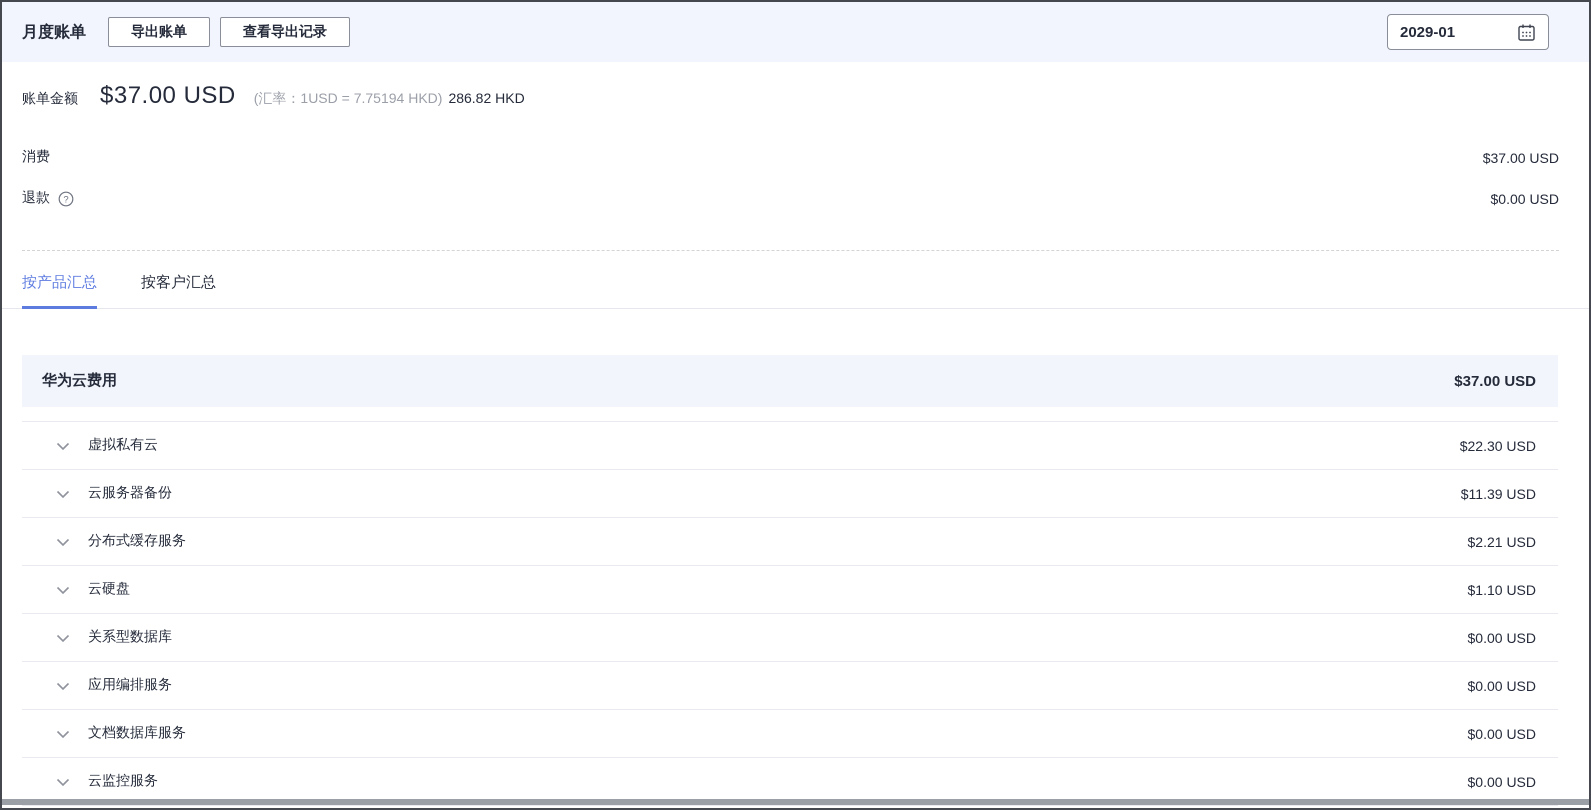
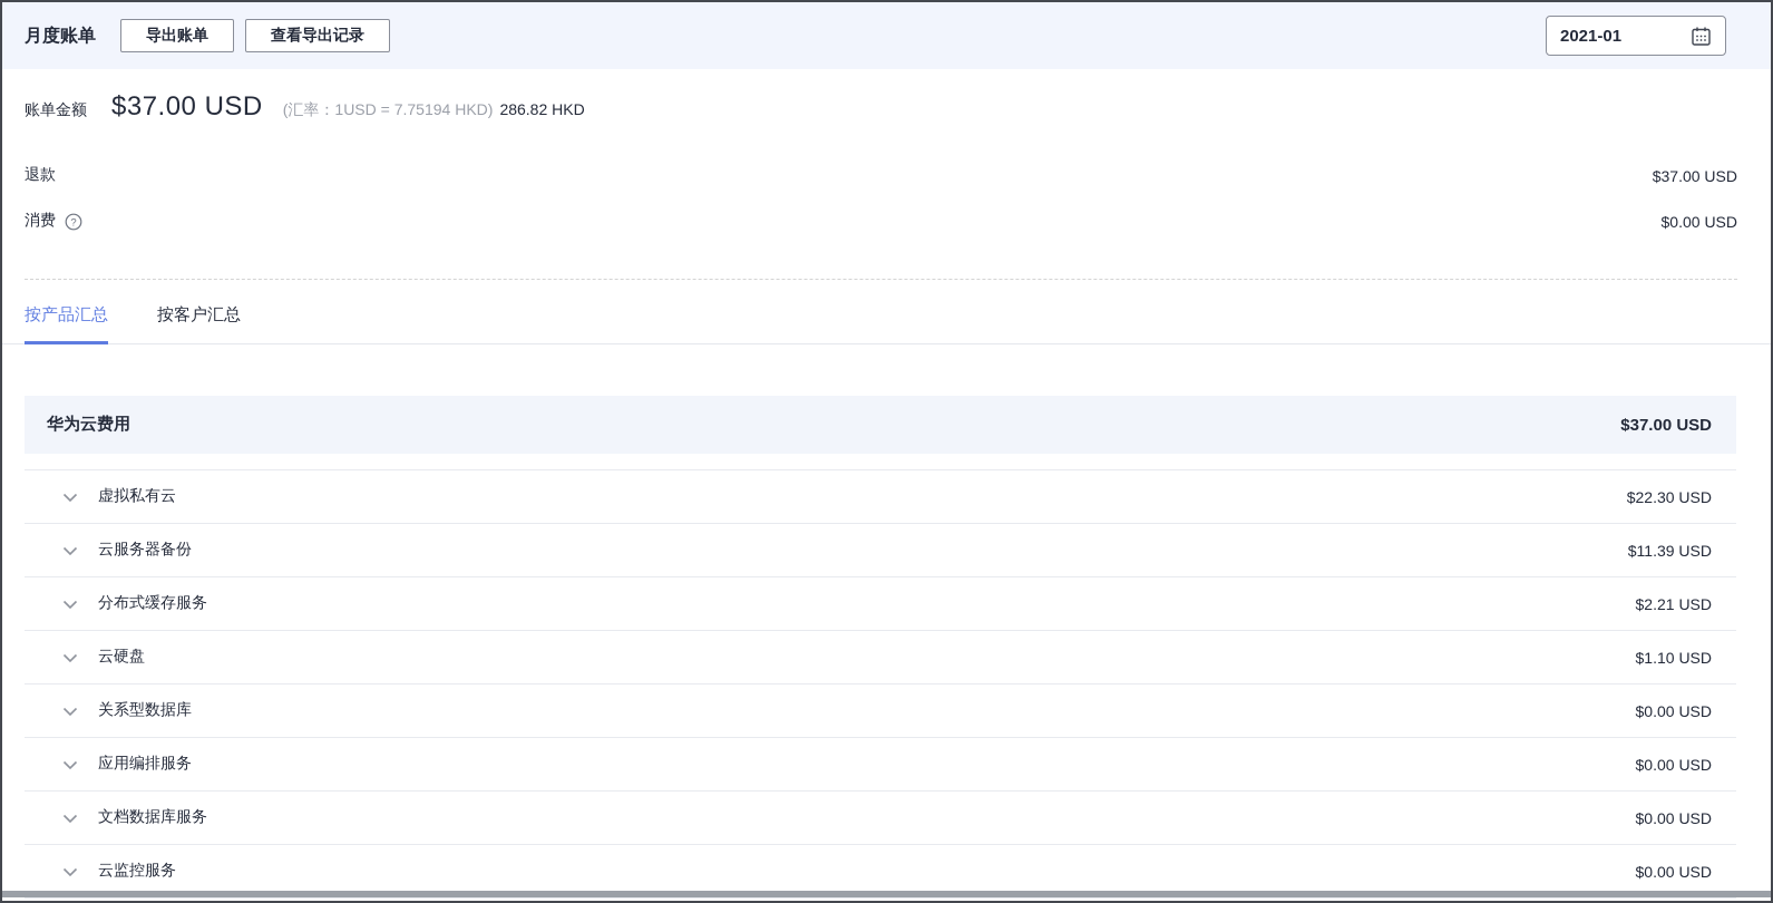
  月度账单
  导出账单
  查看导出记录
- 2029-01
+ 2021-01
  账单金额
  $37.00 USD
  (汇率：1USD = 7.75194 HKD)
  286.82 HKD
- 消费
+ 退款
  $37.00 USD
- 退款
+ 消费
  ?
  $0.00 USD
  按产品汇总
  按客户汇总
  华为云费用
  $37.00 USD
  虚拟私有云
  $22.30 USD
  云服务器备份
  $11.39 USD
  分布式缓存服务
  $2.21 USD
  云硬盘
  $1.10 USD
  关系型数据库
  $0.00 USD
  应用编排服务
  $0.00 USD
  文档数据库服务
  $0.00 USD
  云监控服务
  $0.00 USD
